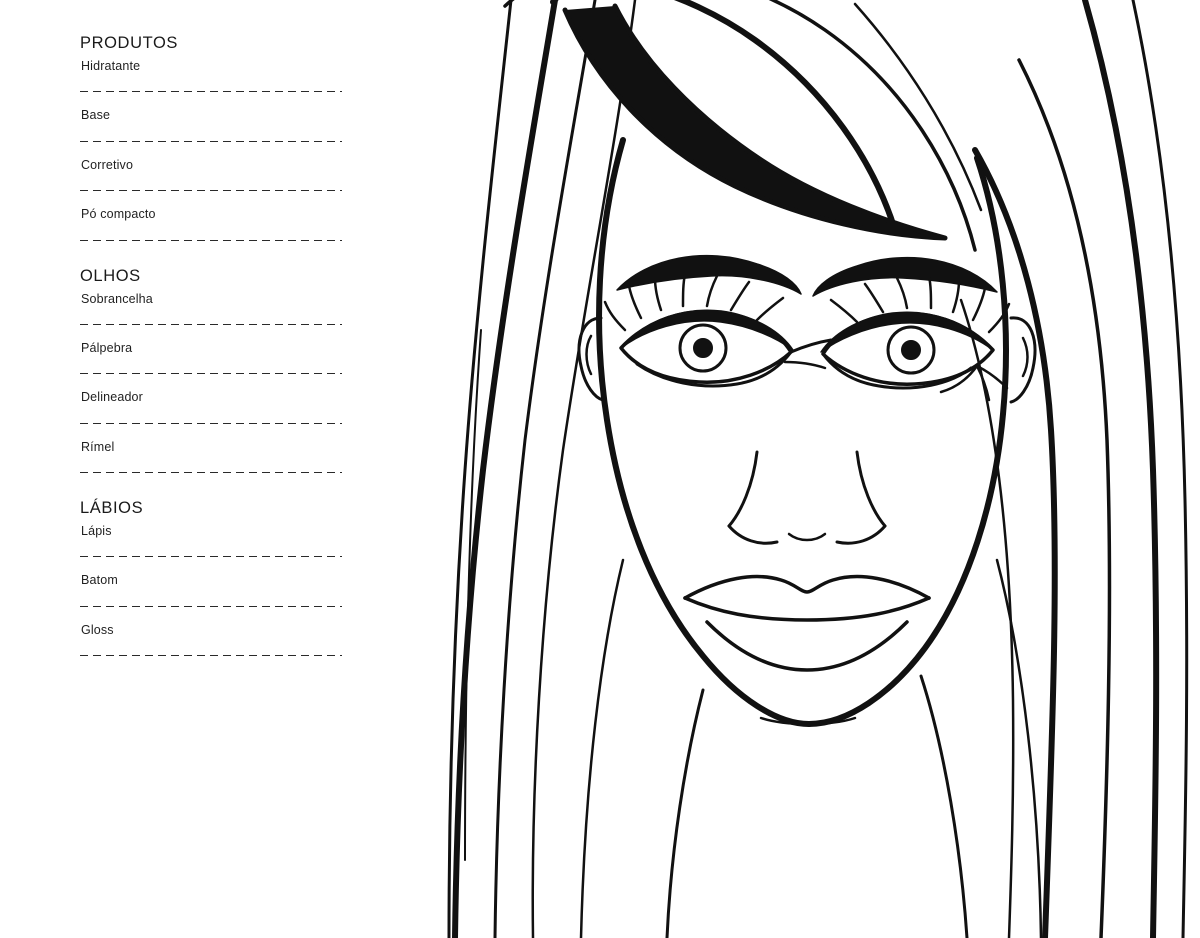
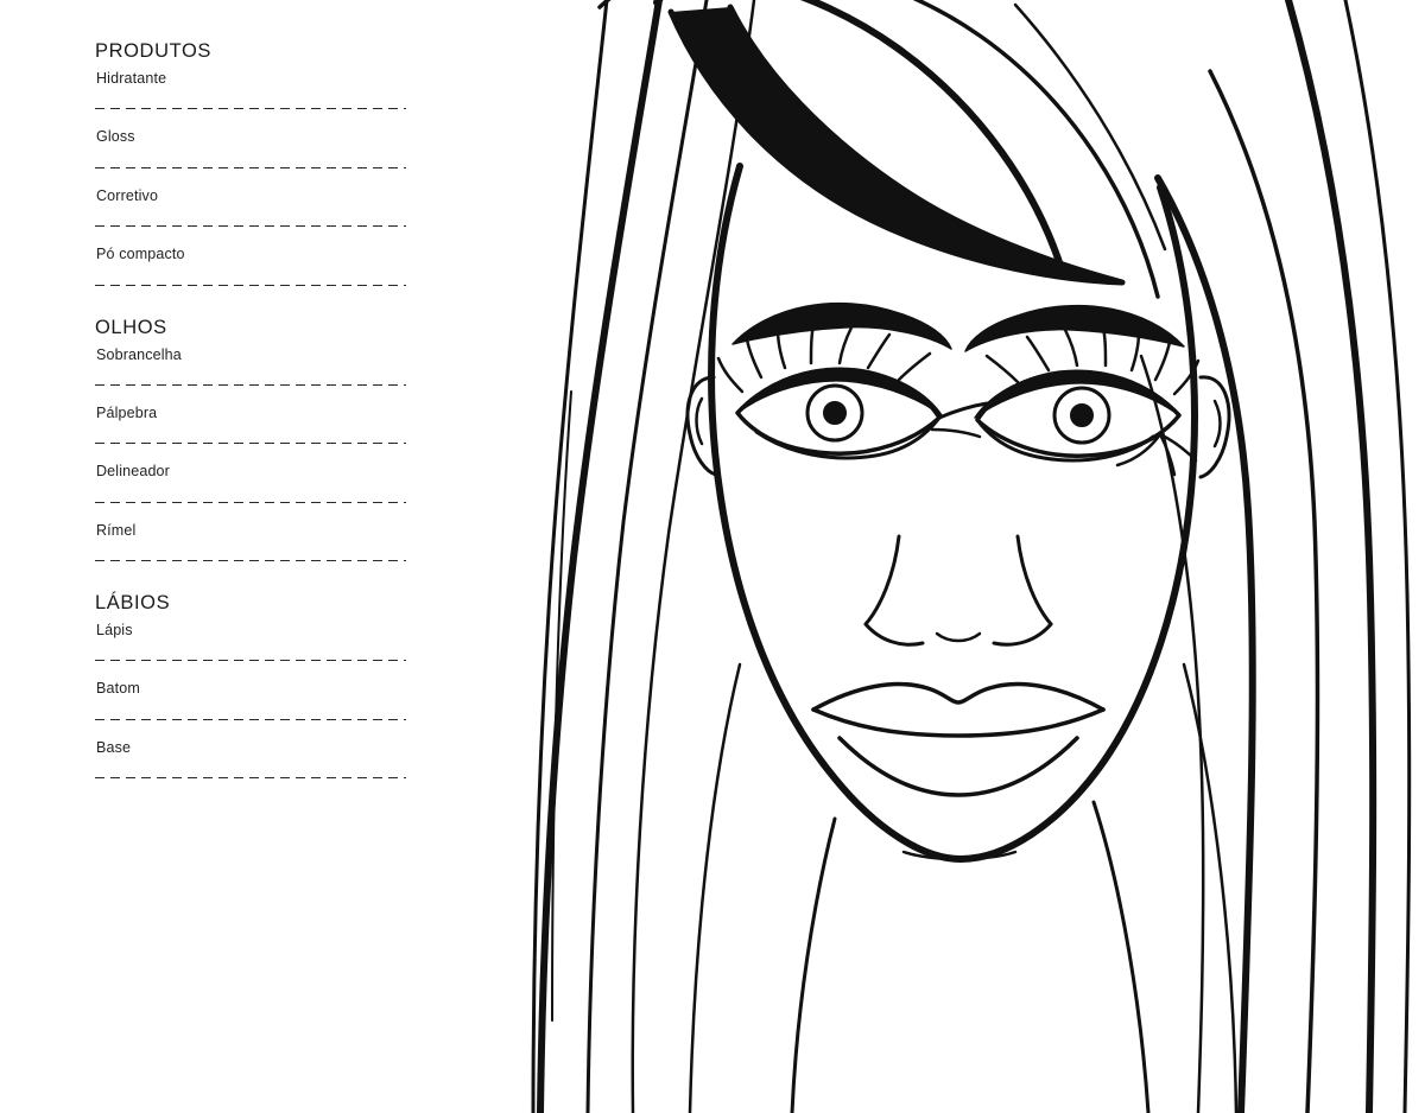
  PRODUTOS
  Hidratante
- Base
+ Gloss
  Corretivo
  Pó compacto
  OLHOS
  Sobrancelha
  Pálpebra
  Delineador
  Rímel
  LÁBIOS
  Lápis
  Batom
- Gloss
+ Base
